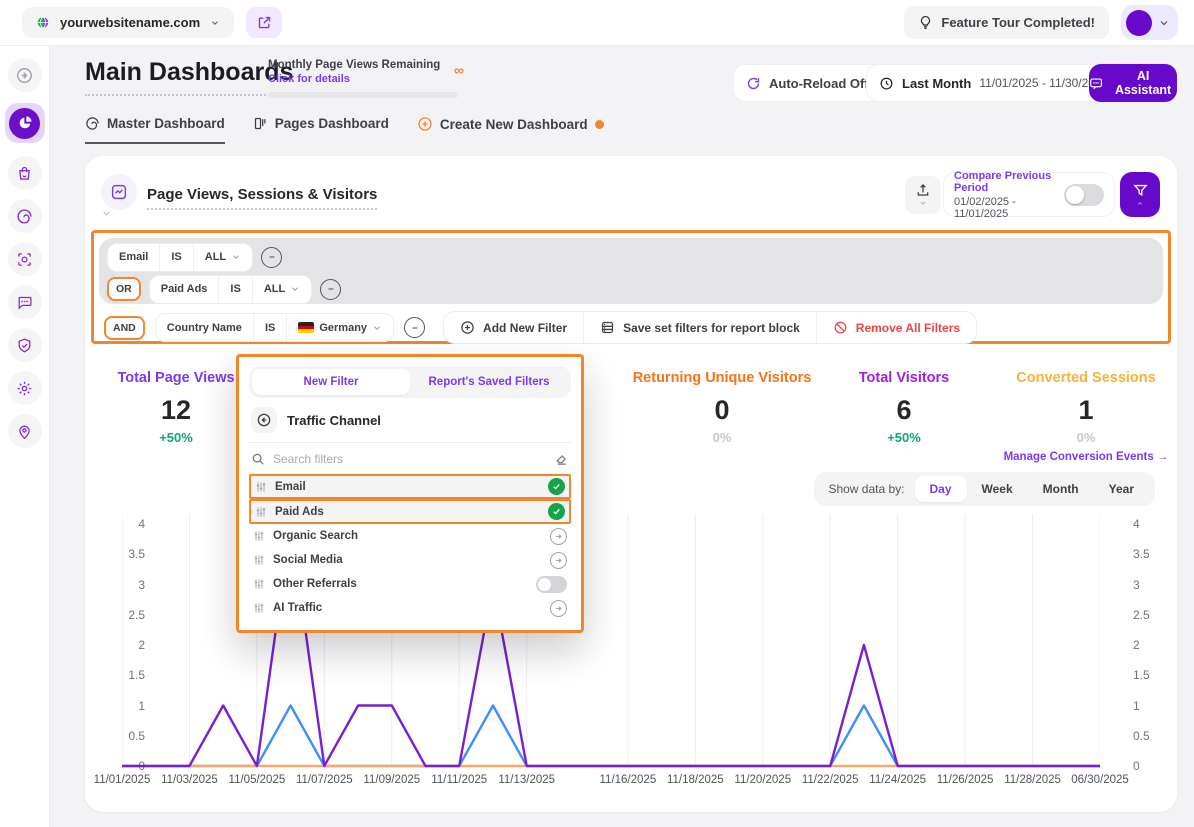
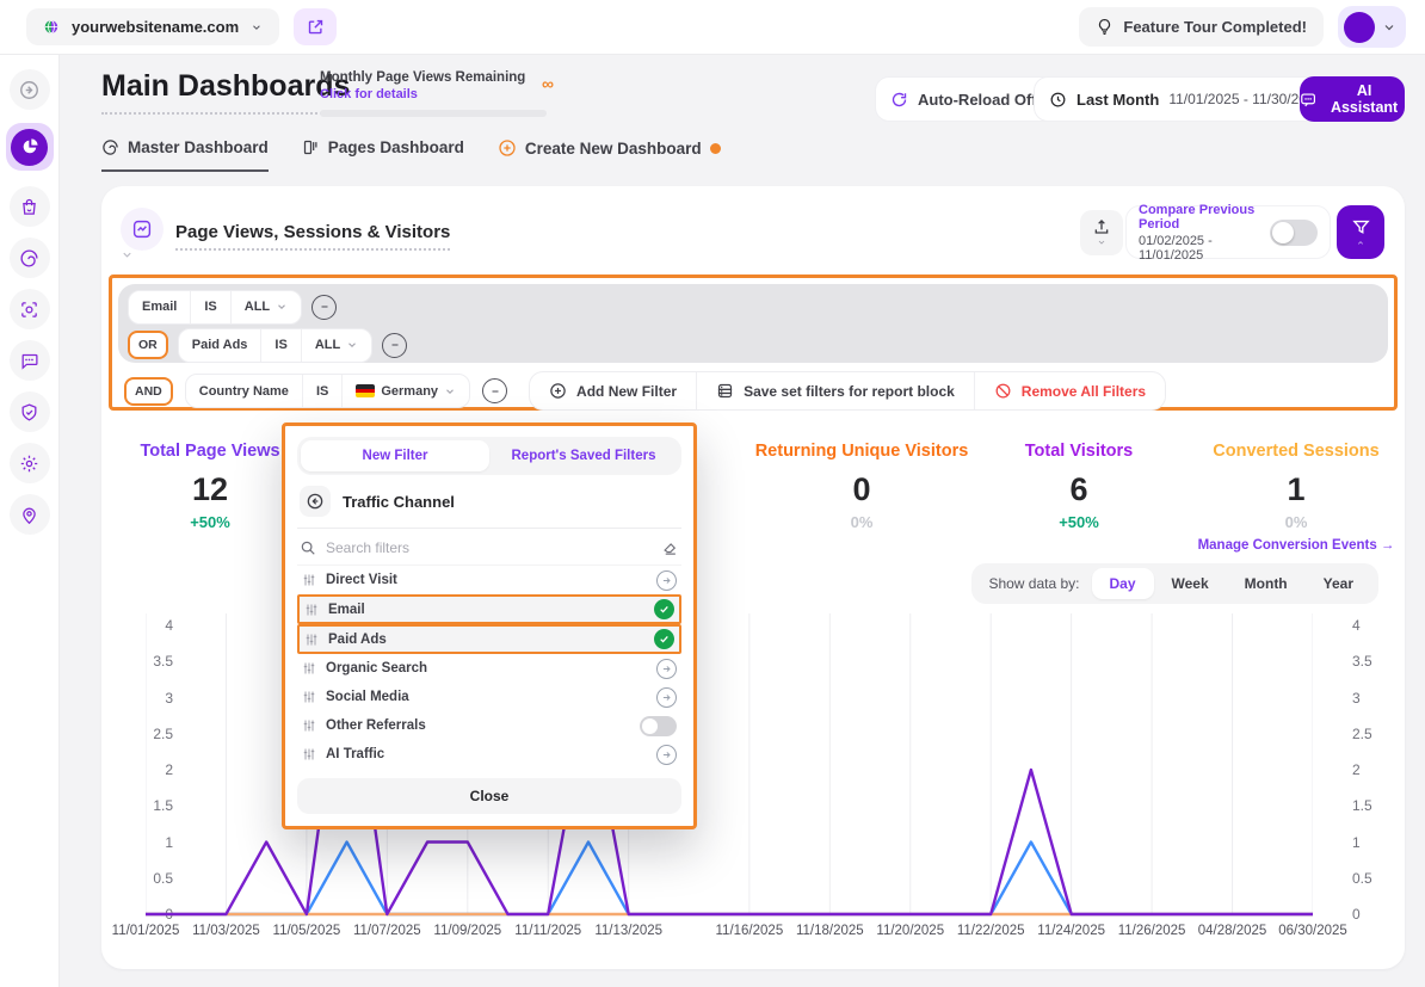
  yourwebsitename.com
  Feature Tour Completed!
  Main Dashboards
  Monthly Page Views Remaining
  Click for details
  ∞
  Auto-Reload Of
  Last Month
  11/01/2025 - 11/30/2
  AI Assistant
  Master Dashboard
  Pages Dashboard
  Create New Dashboard
  Page Views, Sessions & Visitors
  Compare Previous Period
  01/02/2025 - 11/01/2025
  Email
  IS
  ALL
  OR
  Paid Ads
  IS
  ALL
  AND
  Country Name
  IS
  Germany
  Add New Filter
  Save set filters for report block
  Remove All Filters
  Total Page Views
  12
  +50%
  Returning Unique Visitors
  0
  0%
  Total Visitors
  6
  +50%
  Converted Sessions
  1
  0%
  Manage Conversion Events →
  Show data by:
  Day
  Week
  Month
  Year
  0.5
  1
  1.5
  2
  2.5
  3
  3.5
  4
  0
  0.5
  1
  1.5
  2
  2.5
  3
  3.5
  4
  11/01/2025
  11/03/2025
  11/05/2025
  11/07/2025
  11/09/2025
  11/11/2025
  11/13/2025
  11/16/2025
  11/18/2025
  11/20/2025
  11/22/2025
  11/24/2025
  11/26/2025
- 11/28/2025
+ 04/28/2025
  06/30/2025
  New Filter
  Report's Saved Filters
  Traffic Channel
  Search filters
+ Direct Visit
  Email
  Paid Ads
  Organic Search
  Social Media
  Other Referrals
  AI Traffic
+ Close
